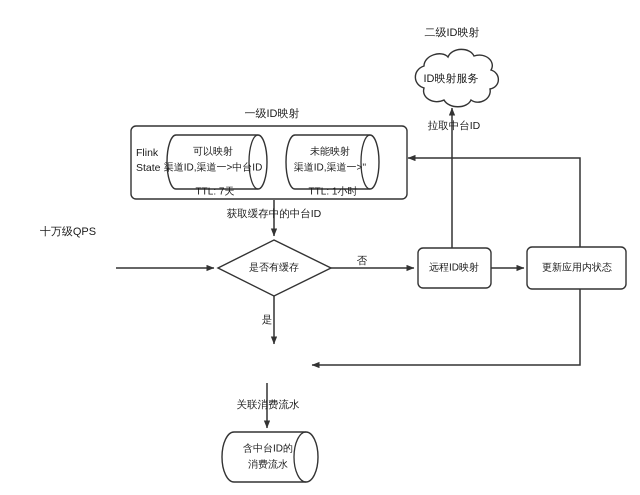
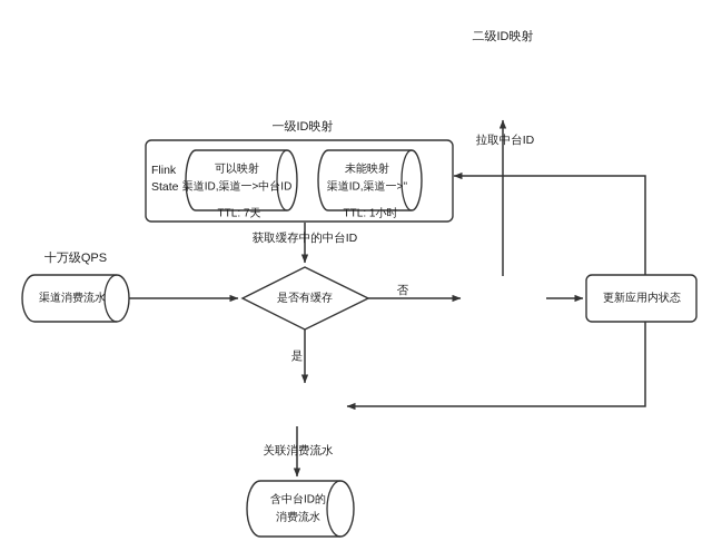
- ID映射服务
  二级ID映射
  拉取中台ID
  一级ID映射
  Flink
  State
  可以映射
  渠道ID,渠道一>中台ID
  TTL: 7天
  未能映射
  渠道ID,渠道一>''
  TTL: 1小时
  获取缓存中的中台ID
  十万级QPS
+ 渠道消费流水
  是否有缓存
  否
  是
- 远程ID映射
  更新应用内状态
  关联消费流水
  含中台ID的
  消费流水
